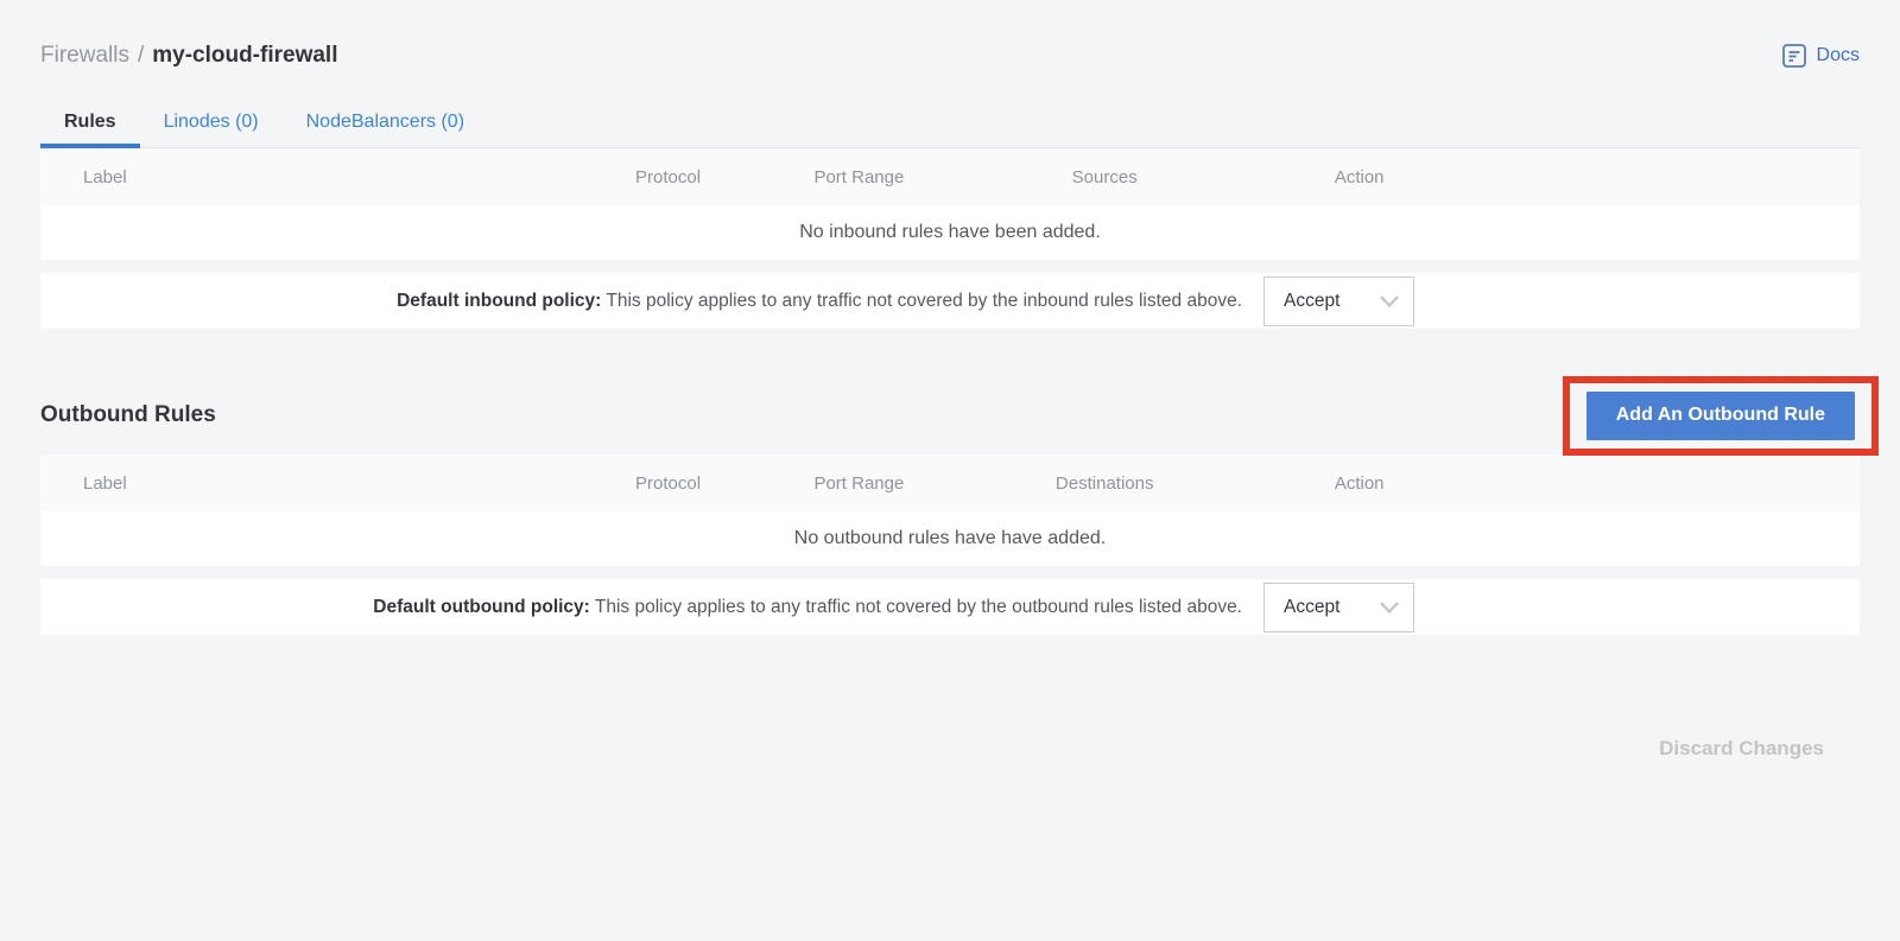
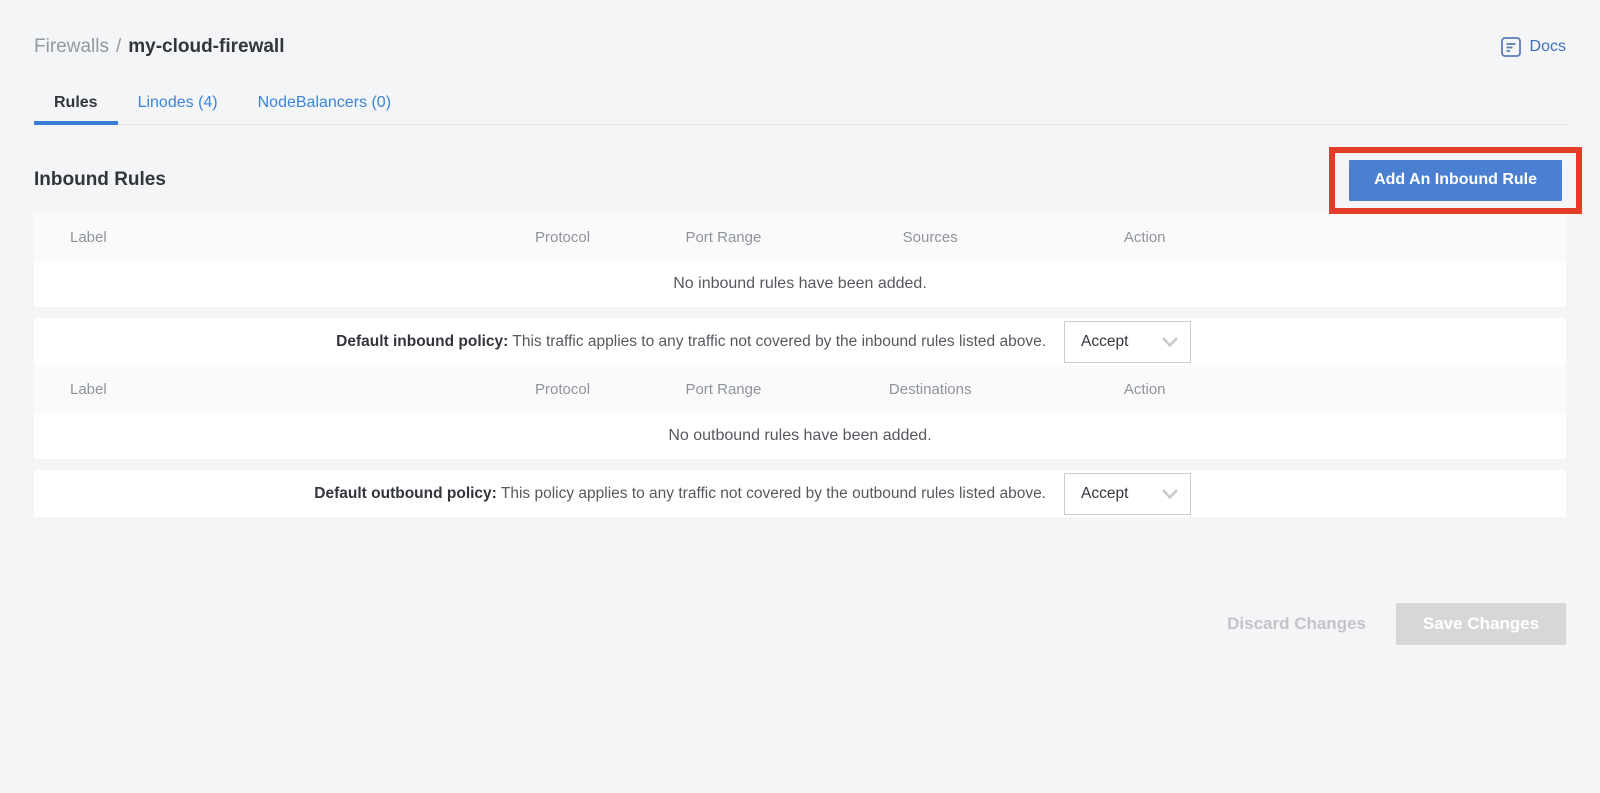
  Firewalls
  /
  my-cloud-firewall
  Docs
  Rules
- Linodes (0)
+ Linodes (4)
  NodeBalancers (0)
+ Inbound Rules
+ Add An Inbound Rule
  Label
  Protocol
  Port Range
  Sources
  Action
  No inbound rules have been added.
- Default inbound policy: This policy applies to any traffic not covered by the inbound rules listed above.
+ Default inbound policy: This traffic applies to any traffic not covered by the inbound rules listed above.
  Accept
- Outbound Rules
- Add An Outbound Rule
  Label
  Protocol
  Port Range
  Destinations
  Action
- No outbound rules have have added.
+ No outbound rules have been added.
  Default outbound policy: This policy applies to any traffic not covered by the outbound rules listed above.
  Accept
  Discard Changes
+ Save Changes
